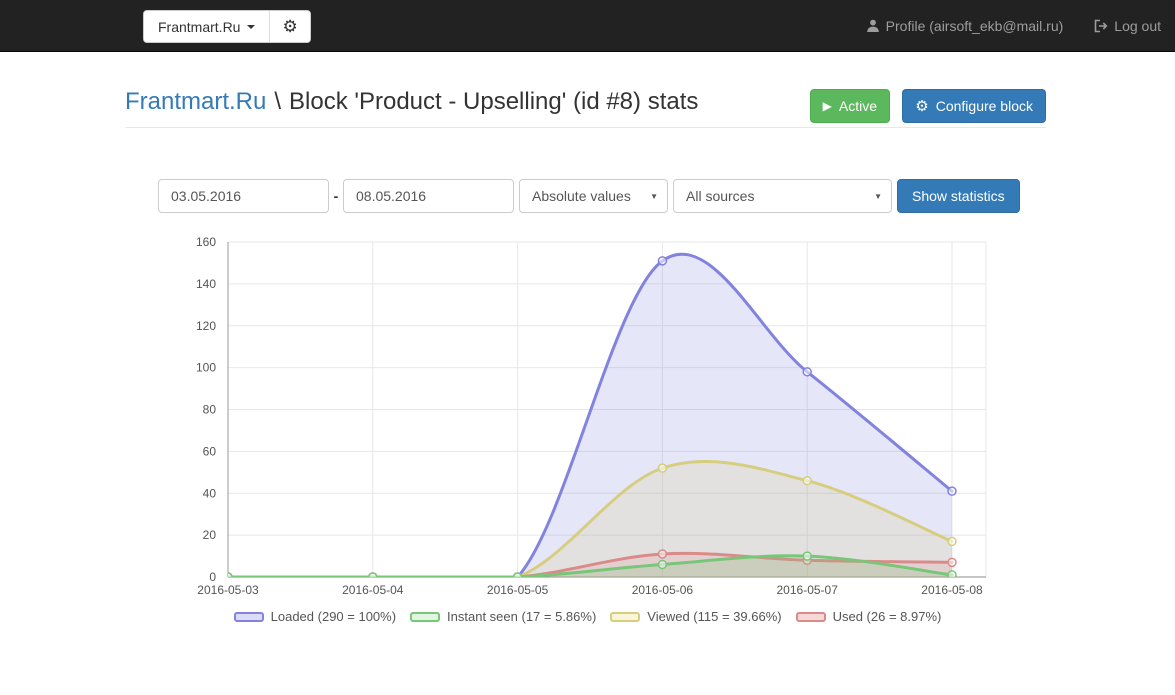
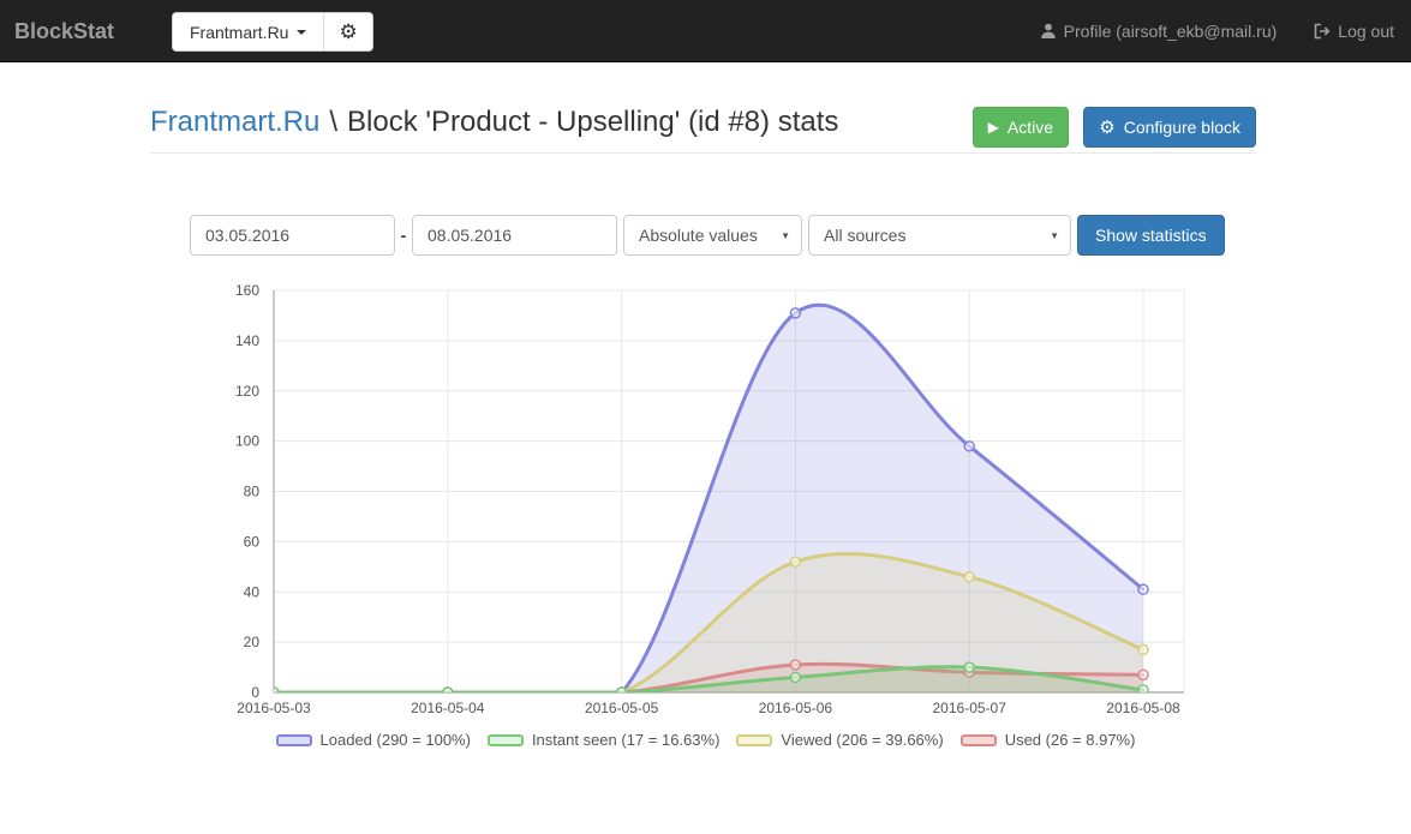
+ BlockStat
  Frantmart.Ru
  ⚙
  Profile (airsoft_ekb@mail.ru)
  Log out
  Frantmart.Ru \ Block 'Product - Upselling' (id #8) stats
  ▶
  Active
  ⚙
  Configure block
  03.05.2016
  -
  08.05.2016
  Absolute values
  ▼
  All sources
  ▼
  Show statistics
  0
  20
  40
  60
  80
  100
  120
  140
  160
  2016-05-03
  2016-05-04
  2016-05-05
  2016-05-06
  2016-05-07
  2016-05-08
  Loaded (290 = 100%)
- Instant seen (17 = 5.86%)
+ Instant seen (17 = 16.63%)
- Viewed (115 = 39.66%)
+ Viewed (206 = 39.66%)
  Used (26 = 8.97%)
